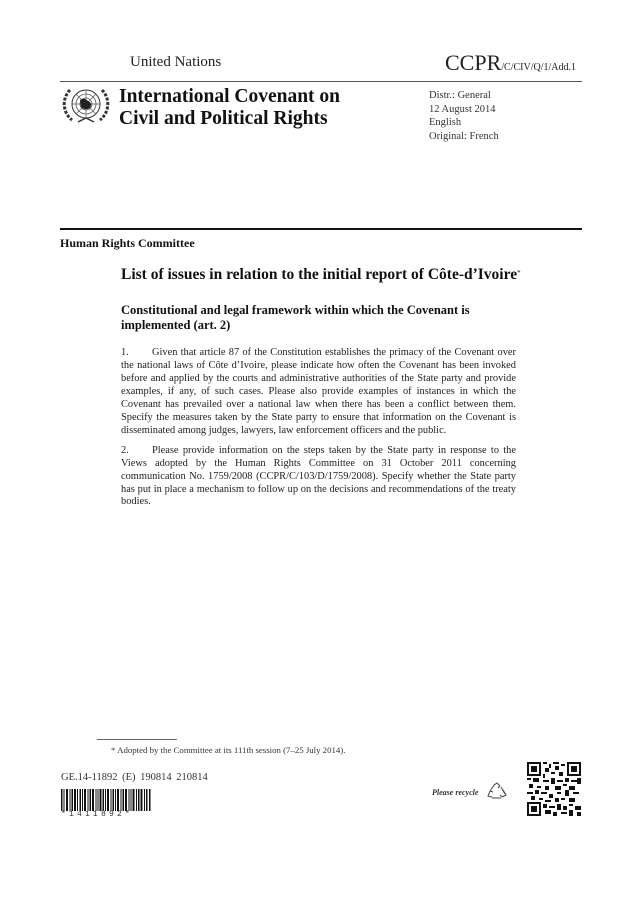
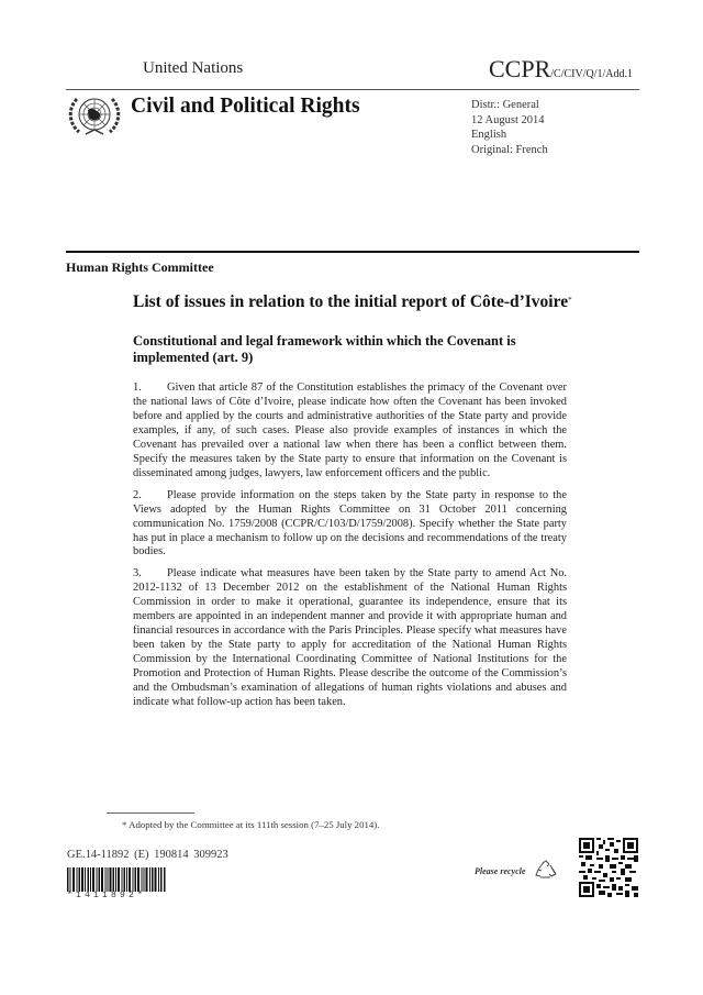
  United Nations
  CCPR/C/CIV/Q/1/Add.1
- International Covenant on
  Civil and Political Rights
  Distr.: General
  12 August 2014
  English
  Original: French
  Human Rights Committee
  List of issues in relation to the initial report of Côte-d’Ivoire*
- Constitutional and legal framework within which the Covenant is implemented (art. 2)
+ Constitutional and legal framework within which the Covenant is implemented (art. 9)
  1. Given that article 87 of the Constitution establishes the primacy of the Covenant over the national laws of Côte d’Ivoire, please indicate how often the Covenant has been invoked before and applied by the courts and administrative authorities of the State party and provide examples, if any, of such cases. Please also provide examples of instances in which the Covenant has prevailed over a national law when there has been a conflict between them. Specify the measures taken by the State party to ensure that information on the Covenant is disseminated among judges, lawyers, law enforcement officers and the public.
  2. Please provide information on the steps taken by the State party in response to the Views adopted by the Human Rights Committee on 31 October 2011 concerning communication No. 1759/2008 (CCPR/C/103/D/1759/2008). Specify whether the State party has put in place a mechanism to follow up on the decisions and recommendations of the treaty bodies.
+ 3. Please indicate what measures have been taken by the State party to amend Act No. 2012-1132 of 13 December 2012 on the establishment of the National Human Rights Commission in order to make it operational, guarantee its independence, ensure that its members are appointed in an independent manner and provide it with appropriate human and financial resources in accordance with the Paris Principles. Please specify what measures have been taken by the State party to apply for accreditation of the National Human Rights Commission by the International Coordinating Committee of National Institutions for the Promotion and Protection of Human Rights. Please describe the outcome of the Commission’s and the Ombudsman’s examination of allegations of human rights violations and abuses and indicate what follow-up action has been taken.
  * Adopted by the Committee at its 111th session (7–25 July 2014).
- GE.14-11892 (E) 190814 210814
+ GE.14-11892 (E) 190814 309923
  *1411892*
  Please recycle
